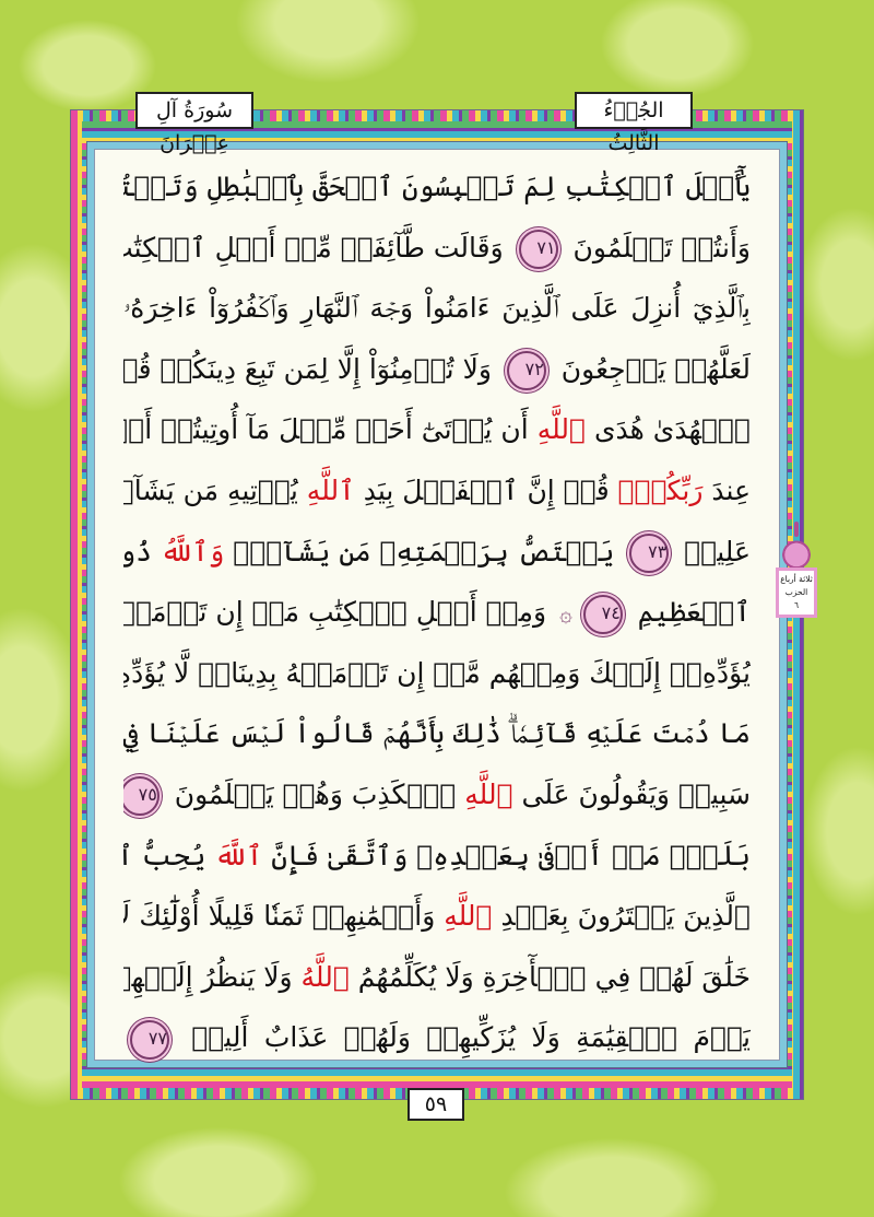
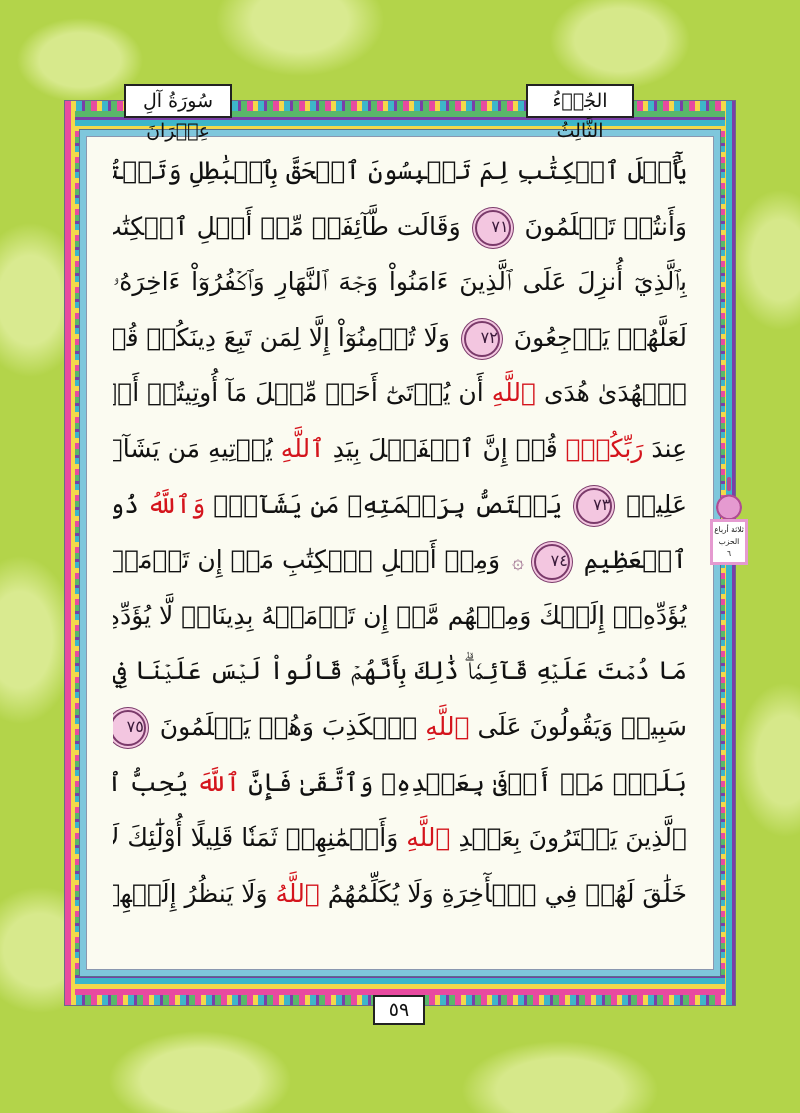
  يَٰٓأَهۡلَ ٱلۡكِتَٰبِ لِمَ تَلۡبِسُونَ ٱلۡحَقَّ بِٱلۡبَٰطِلِ وَتَكۡتُ
  وَأَنتُمۡ تَعۡلَمُونَ ٧١ وَقَالَت طَّآئِفَةٞ مِّنۡ أَهۡلِ ٱلۡكِتَٰ
  بِٱلَّذِيٓ أُنزِلَ عَلَى ٱلَّذِينَ ءَامَنُواْ وَجۡهَ ٱلنَّهَارِ وَٱكۡفُرُوٓاْ ءَاخِرَهُۥ
  لَعَلَّهُمۡ يَرۡجِعُونَ ٧٢ وَلَا تُؤۡمِنُوٓاْ إِلَّا لِمَن تَبِعَ دِينَكُمۡ قُ
  ٱلۡهُدَىٰ هُدَى ٱللَّهِ أَن يُؤۡتَىٰٓ أَحَدٞ مِّثۡلَ مَآ أُوتِيتُمۡ أَوۡ
  عِندَ رَبِّكُمۡۗ قُلۡ إِنَّ ٱلۡفَضۡلَ بِيَدِ ٱللَّهِ يُؤۡتِيهِ مَن يَشَآ
  عَلِيمٞ ٧٣ يَخۡتَصُّ بِرَحۡمَتِهِۦ مَن يَشَآءُۗ وَٱللَّهُ ذُو
  ٱلۡعَظِيمِ ٧٤۞ وَمِنۡ أَهۡلِ ٱلۡكِتَٰبِ مَنۡ إِن تَأۡمَنۡ
  يُؤَدِّهِۦٓ إِلَيۡكَ وَمِنۡهُم مَّنۡ إِن تَأۡمَنۡهُ بِدِينَارٖ لَّا يُؤَدِّهِ
  مَا دُمۡتَ عَلَيۡهِ قَآئِمٗاۗ ذَٰلِكَ بِأَنَّهُمۡ قَالُواْ لَيۡسَ عَلَيۡنَا فِ
  سَبِيلٞ وَيَقُولُونَ عَلَى ٱللَّهِ ٱلۡكَذِبَ وَهُمۡ يَعۡلَمُونَ ٧٥
  بَلَىٰۚ مَنۡ أَوۡفَ بِعَهۡدِهِۦ وَٱتَّقَىٰ فَإِنَّ ٱللَّهَ يُحِبُّ ٱ
  ٱلَّذِينَ يَشۡتَرُونَ بِعَهۡدِ ٱللَّهِ وَأَيۡمَٰنِهِمۡ ثَمَنٗا قَلِيلًا أُوْلَٰٓئِكَ لَ
  خَلَٰقَ لَهُمۡ فِي ٱلۡأٓخِرَةِ وَلَا يُكَلِّمُهُمُ ٱللَّهُ وَلَا يَنظُرُ إِلَيۡهِ
- يَوۡمَ ٱلۡقِيَٰمَةِ وَلَا يُزَكِّيهِمۡ وَلَهُمۡ عَذَابٌ أَلِيمٞ ٧٧
  سُورَةُ آلِ عِمۡرَانَ
  الجُزۡءُ الثَّالِثُ
  ثلاثة أرباع
  الحزب
  ٦
  ٥٩
